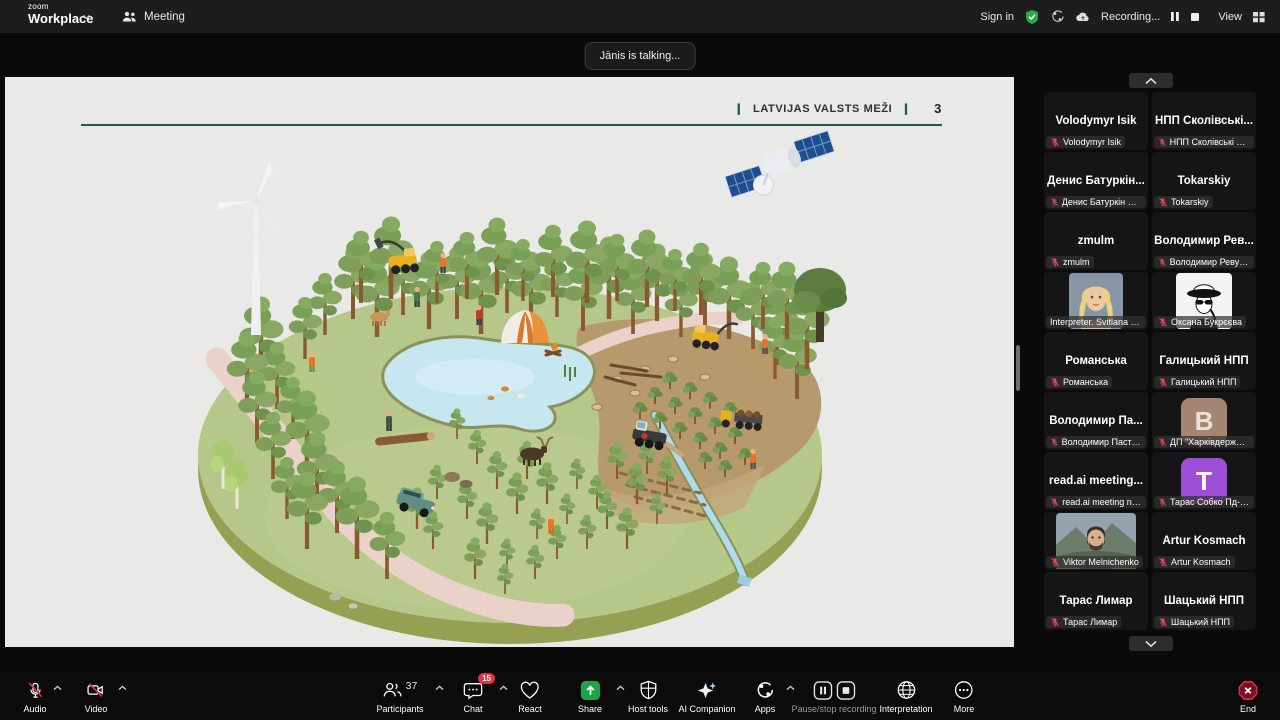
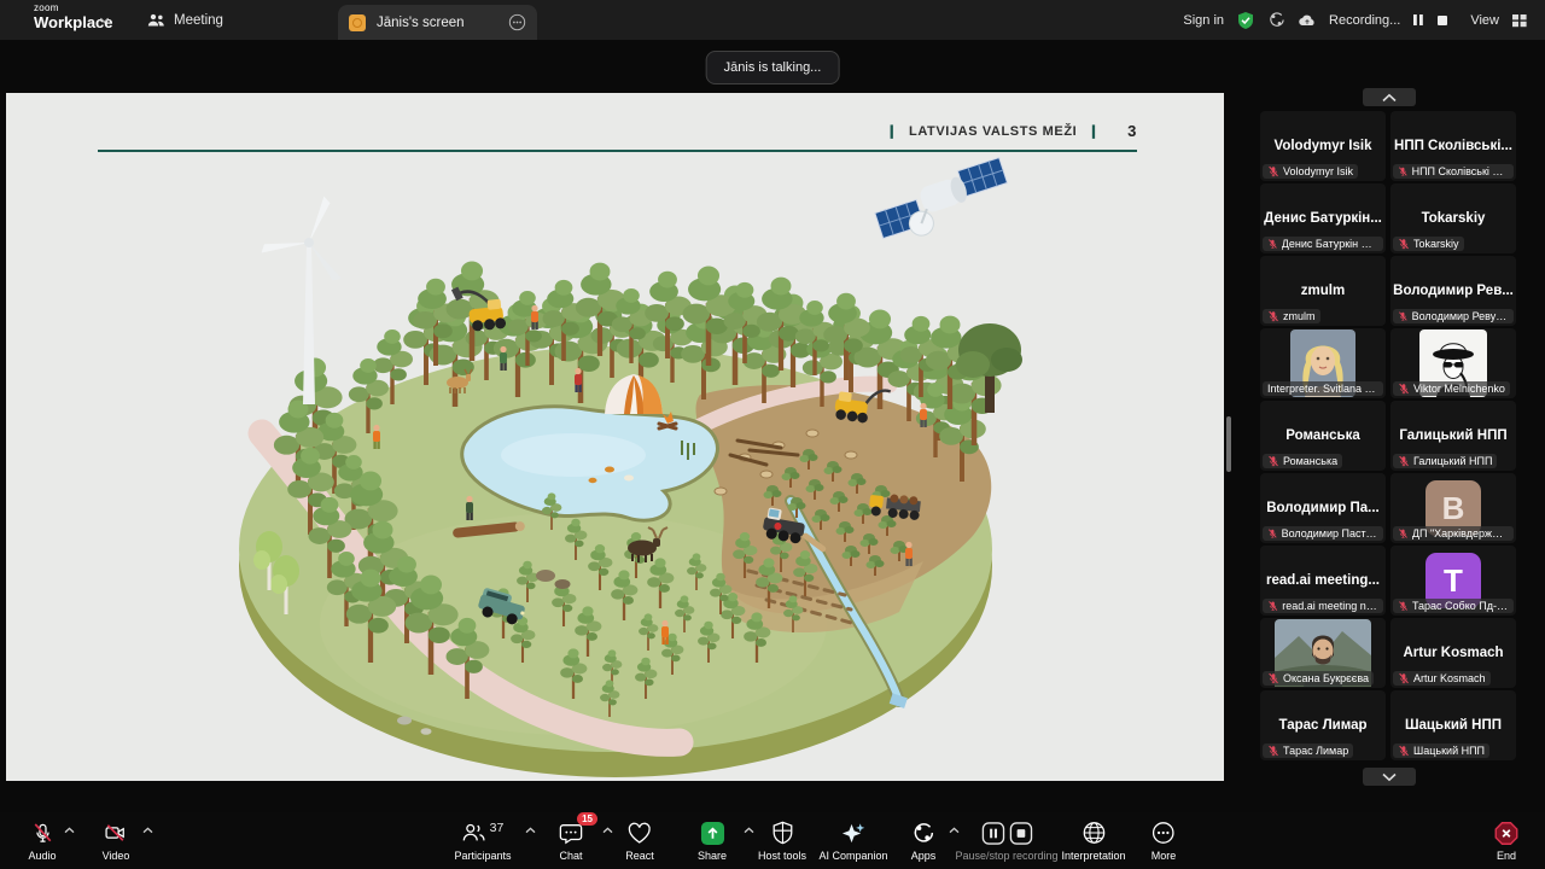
  zoom
  Workplace
  Meeting
+ Jānis's screen
  Sign in
  Recording...
  View
  Jānis is talking...
  ❙
  LATVIJAS VALSTS MEŽI
  ❙
  3
  Volodymyr Isik
  Volodymyr Isik
  НПП Сколівські...
  НПП Сколівські Бес
  Денис Батуркін...
  Денис Батуркін ДС
  Tokarskiy
  Tokarskiy
  zmulm
  zmulm
  Володимир Рев...
  Володимир Ревуць
  Interpreter. Svitlana Pa
- Оксана Букрєєва
+ Viktor Melnichenko
  Романська
  Романська
  Галицький НПП
  Галицький НПП
  Володимир Па...
  Володимир Пастер
  B
  ДП "Харківдержліс
  read.ai meeting...
  read.ai meeting note
  T
  Тарас Собко Пд-3х
- Viktor Melnichenko
+ Оксана Букрєєва
  Artur Kosmach
  Artur Kosmach
  Тарас Лимар
  Тарас Лимар
  Шацький НПП
  Шацький НПП
  Audio
  Video
  37
  Participants
  15
  Chat
  React
  Share
  Host tools
  AI Companion
  Apps
  Pause/stop recording
  Interpretation
  More
  End
